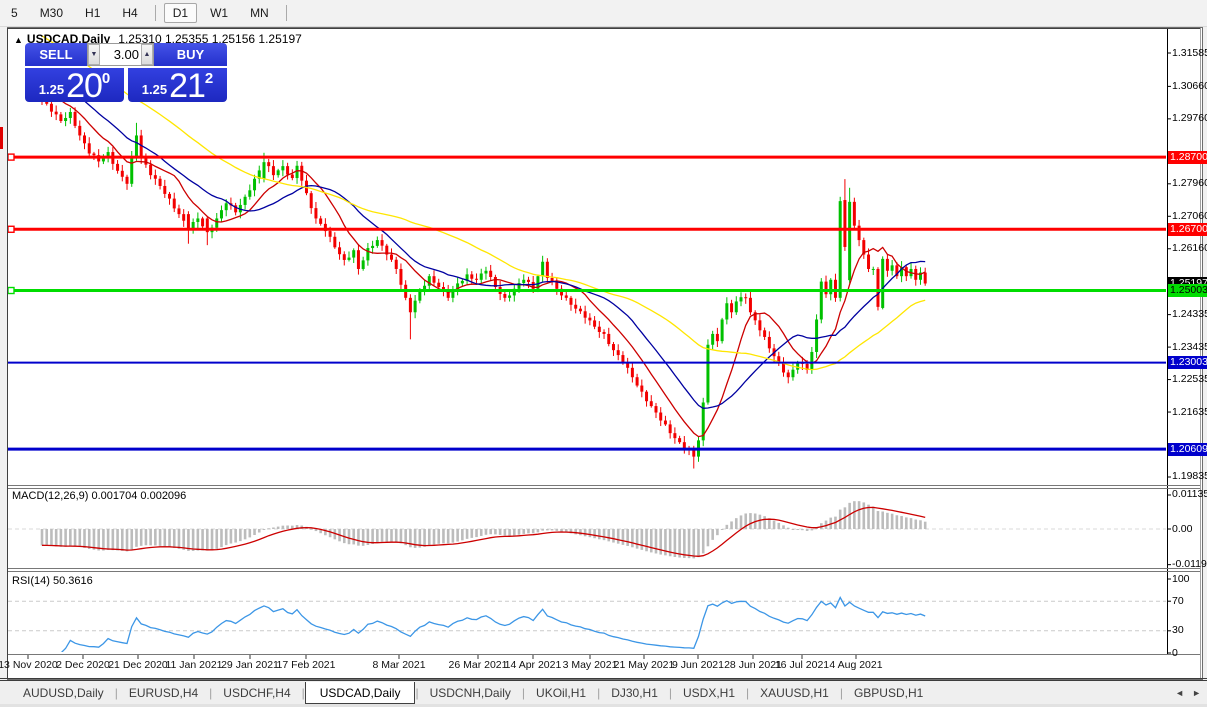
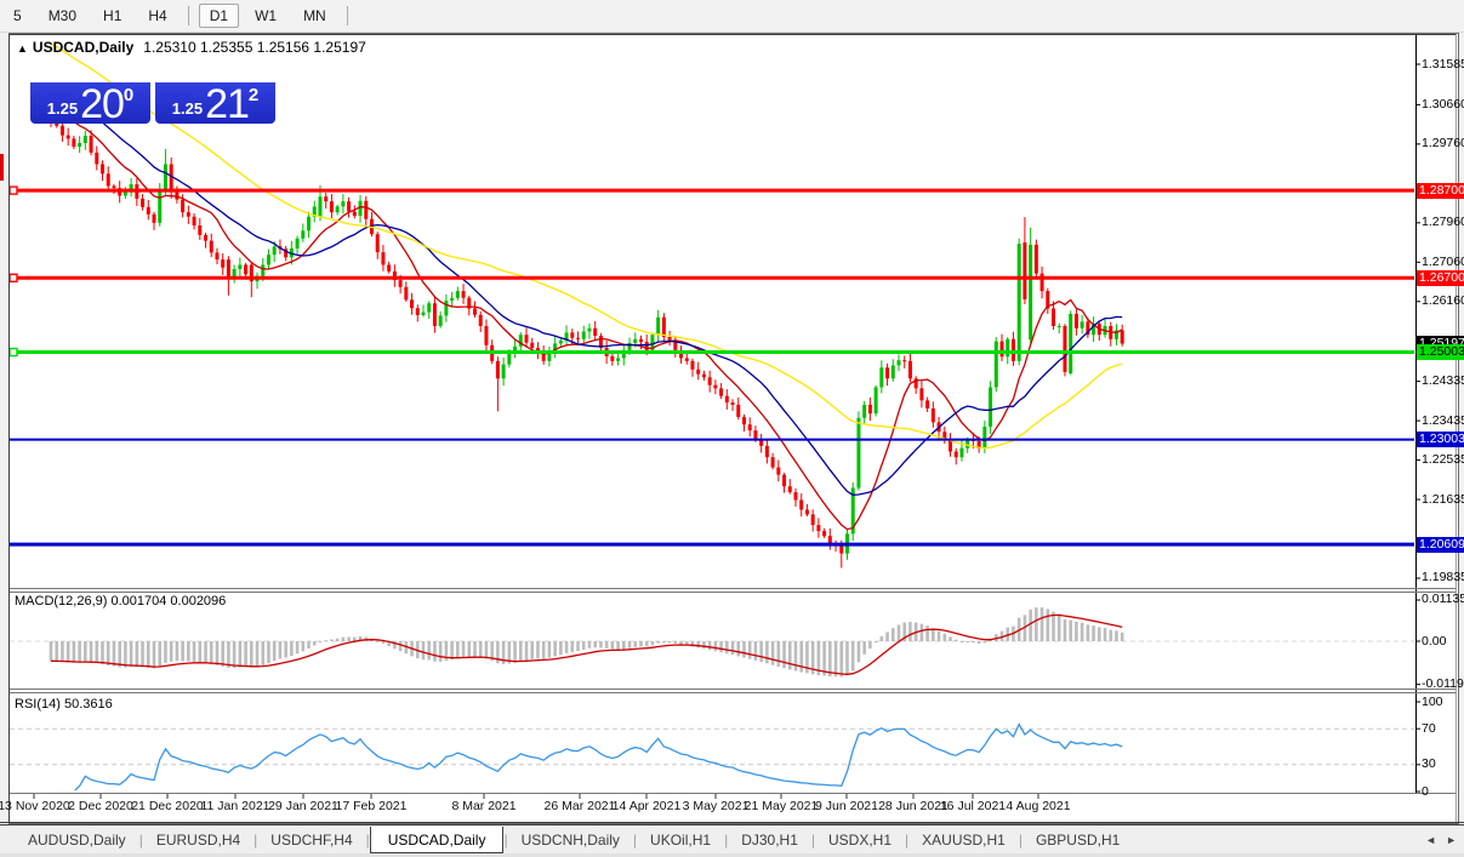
  5
  M30
  H1
  H4
  D1
  W1
  MN
  ▲ USDCAD,Daily 1.25310 1.25355 1.25156 1.25197
- SELL
- 3.00
- BUY
  1.25
  20
  0
  1.25
  21
  2
  MACD(12,26,9) 0.001704 0.002096
  RSI(14) 50.3616
  1.3158
  1.3066
  1.2976
  1.2796
  1.2706
  1.2616
  1.2433
  1.2343
  1.2253
  1.2163
  1.1983
  0.01135
  0.00
  -0.0119
  100
  70
  30
  0
  1.28700
  1.26700
  1.25197
  1.25003
  1.23003
  1.20609
  13 Nov 2020
  2 Dec 2020
  21 Dec 2020
  11 Jan 2021
  29 Jan 2021
  17 Feb 2021
  8 Mar 2021
  26 Mar 2021
  14 Apr 2021
  3 May 2021
  21 May 2021
  9 Jun 2021
  28 Jun 2021
  16 Jul 2021
  4 Aug 2021
  AUDUSD,Daily
  |
  EURUSD,H4
  |
  USDCHF,H4
  |
  USDCAD,Daily
  |
  USDCNH,Daily
  |
  UKOil,H1
  |
  DJ30,H1
  |
  USDX,H1
  |
  XAUUSD,H1
  |
  GBPUSD,H1
  ◄
  ►
